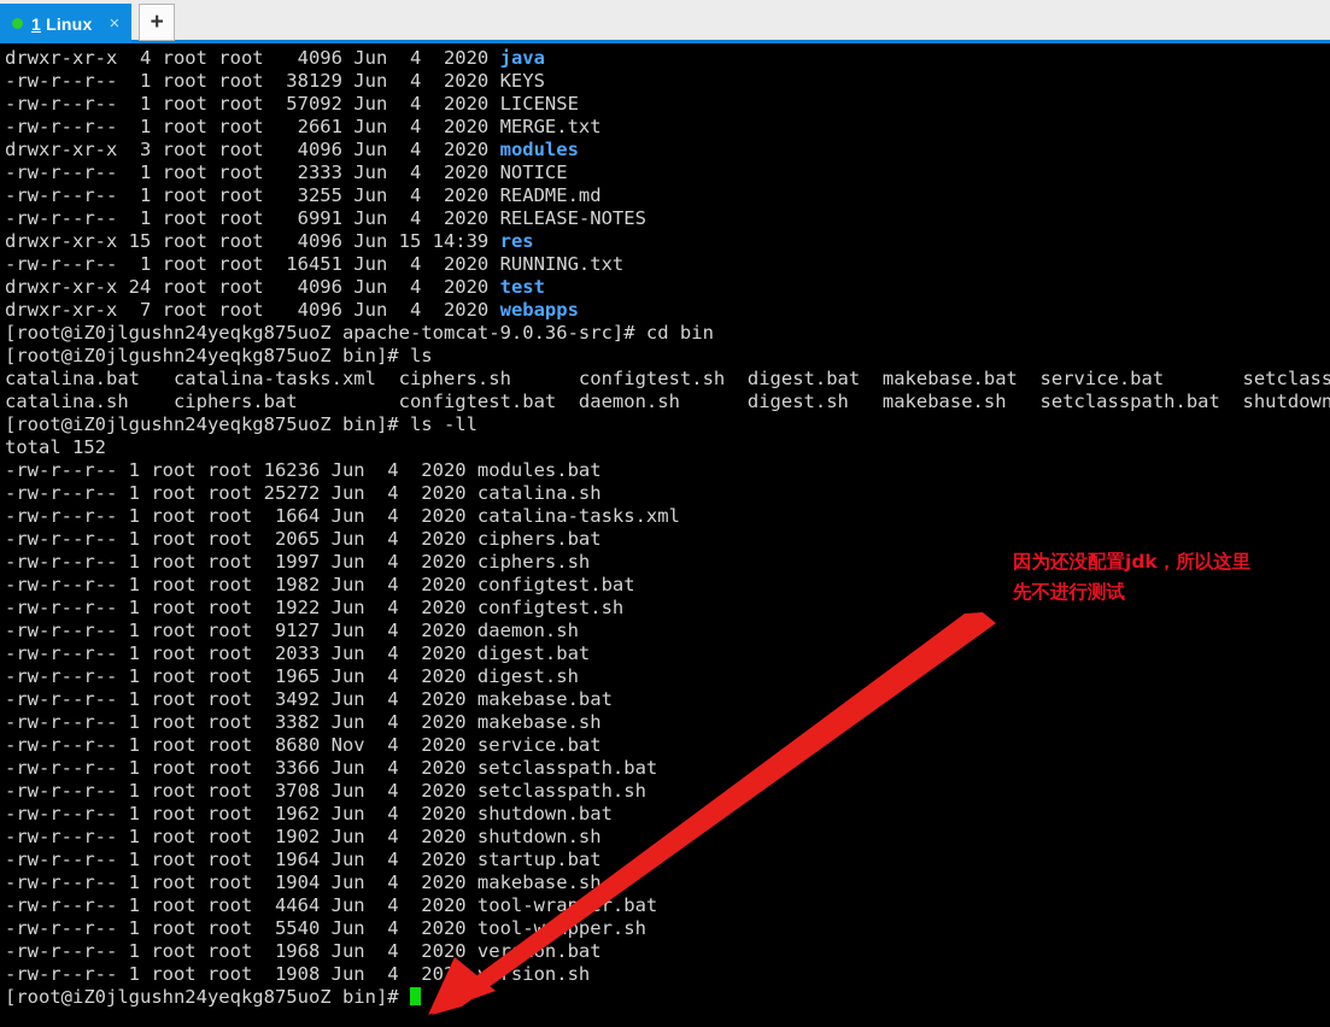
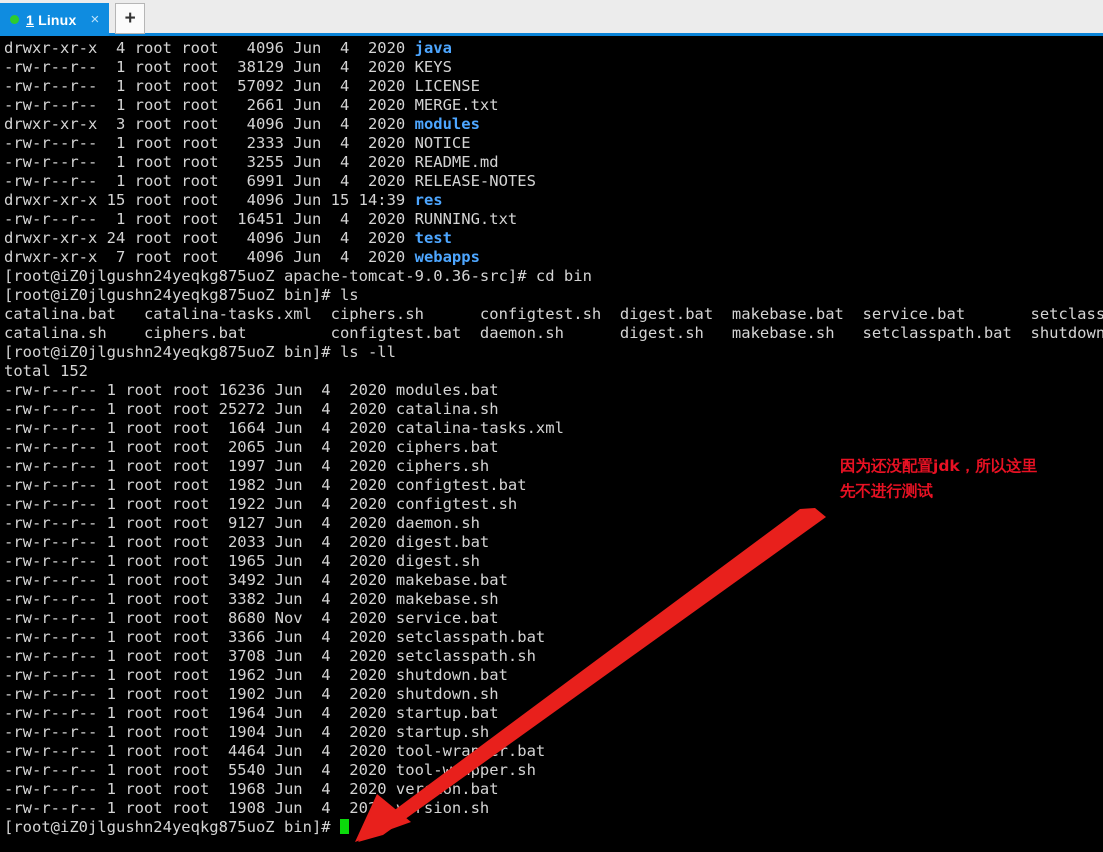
  1 Linux
  ×
  +
  drwxr-xr-x 4 root root 4096 Jun 4 2020 java
  -rw-r--r-- 1 root root 38129 Jun 4 2020 KEYS
  -rw-r--r-- 1 root root 57092 Jun 4 2020 LICENSE
  -rw-r--r-- 1 root root 2661 Jun 4 2020 MERGE.txt
  drwxr-xr-x 3 root root 4096 Jun 4 2020 modules
  -rw-r--r-- 1 root root 2333 Jun 4 2020 NOTICE
  -rw-r--r-- 1 root root 3255 Jun 4 2020 README.md
  -rw-r--r-- 1 root root 6991 Jun 4 2020 RELEASE-NOTES
  drwxr-xr-x 15 root root 4096 Jun 15 14:39 res
  -rw-r--r-- 1 root root 16451 Jun 4 2020 RUNNING.txt
  drwxr-xr-x 24 root root 4096 Jun 4 2020 test
  drwxr-xr-x 7 root root 4096 Jun 4 2020 webapps
  [root@iZ0jlgushn24yeqkg875uoZ apache-tomcat-9.0.36-src]# cd bin
  [root@iZ0jlgushn24yeqkg875uoZ bin]# ls
  catalina.bat catalina-tasks.xml ciphers.sh configtest.sh digest.bat makebase.bat service.bat setclass
  catalina.sh ciphers.bat configtest.bat daemon.sh digest.sh makebase.sh setclasspath.bat shutdown
  [root@iZ0jlgushn24yeqkg875uoZ bin]# ls -ll
  total 152
  -rw-r--r-- 1 root root 16236 Jun 4 2020 modules.bat
  -rw-r--r-- 1 root root 25272 Jun 4 2020 catalina.sh
  -rw-r--r-- 1 root root 1664 Jun 4 2020 catalina-tasks.xml
  -rw-r--r-- 1 root root 2065 Jun 4 2020 ciphers.bat
  -rw-r--r-- 1 root root 1997 Jun 4 2020 ciphers.sh
  -rw-r--r-- 1 root root 1982 Jun 4 2020 configtest.bat
  -rw-r--r-- 1 root root 1922 Jun 4 2020 configtest.sh
  -rw-r--r-- 1 root root 9127 Jun 4 2020 daemon.sh
  -rw-r--r-- 1 root root 2033 Jun 4 2020 digest.bat
  -rw-r--r-- 1 root root 1965 Jun 4 2020 digest.sh
  -rw-r--r-- 1 root root 3492 Jun 4 2020 makebase.bat
  -rw-r--r-- 1 root root 3382 Jun 4 2020 makebase.sh
  -rw-r--r-- 1 root root 8680 Nov 4 2020 service.bat
  -rw-r--r-- 1 root root 3366 Jun 4 2020 setclasspath.bat
  -rw-r--r-- 1 root root 3708 Jun 4 2020 setclasspath.sh
  -rw-r--r-- 1 root root 1962 Jun 4 2020 shutdown.bat
  -rw-r--r-- 1 root root 1902 Jun 4 2020 shutdown.sh
  -rw-r--r-- 1 root root 1964 Jun 4 2020 startup.bat
- -rw-r--r-- 1 root root 1904 Jun 4 2020 makebase.sh
+ -rw-r--r-- 1 root root 1904 Jun 4 2020 startup.sh
  -rw-r--r-- 1 root root 4464 Jun 4 2020 tool-wrar.bat
  -rw-r--r-- 1 root root 5540 Jun 4 2020 tool-wpper.sh
  -rw-r--r-- 1 root root 1968 Jun 4 2020 veron.bat
  -rw-r--r-- 1 root root 1908 Jun 4 20sion.sh
  [root@iZ0jlgushn24yeqkg875uoZ bin]#
  因为还没配置jdk，所以这里
  先不进行测试
